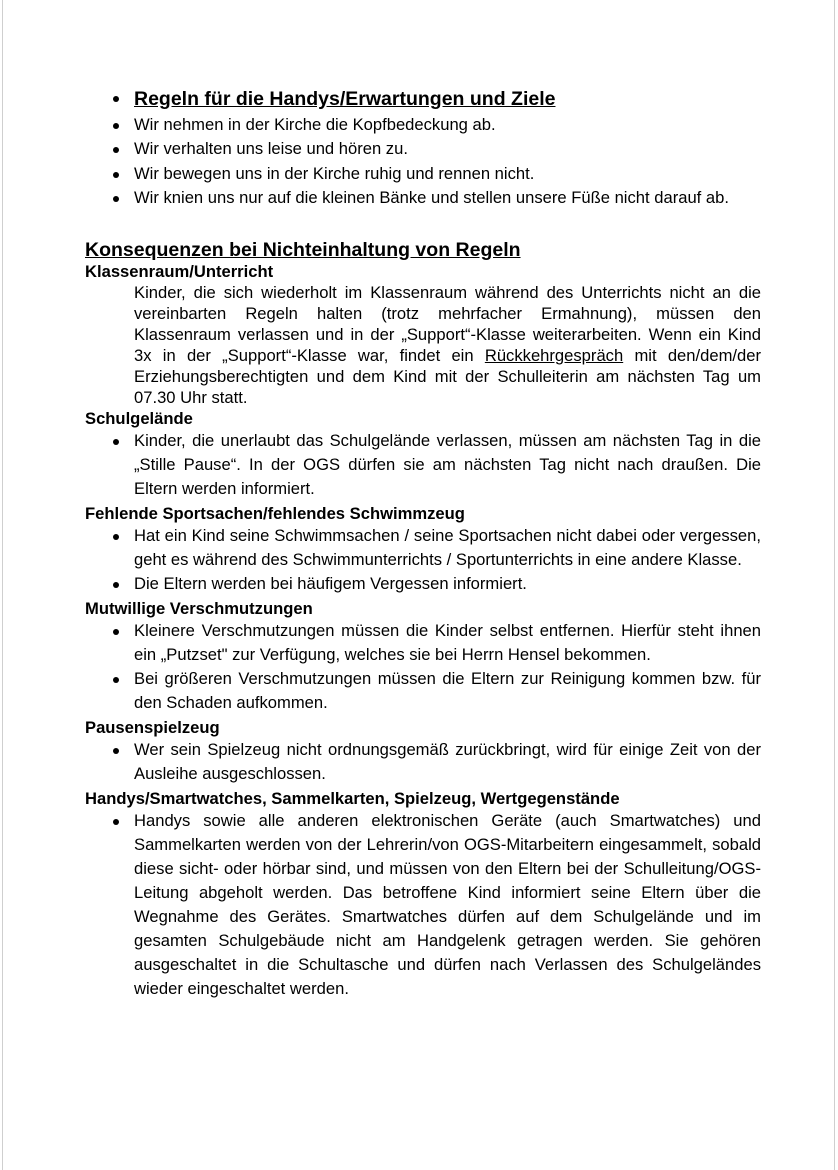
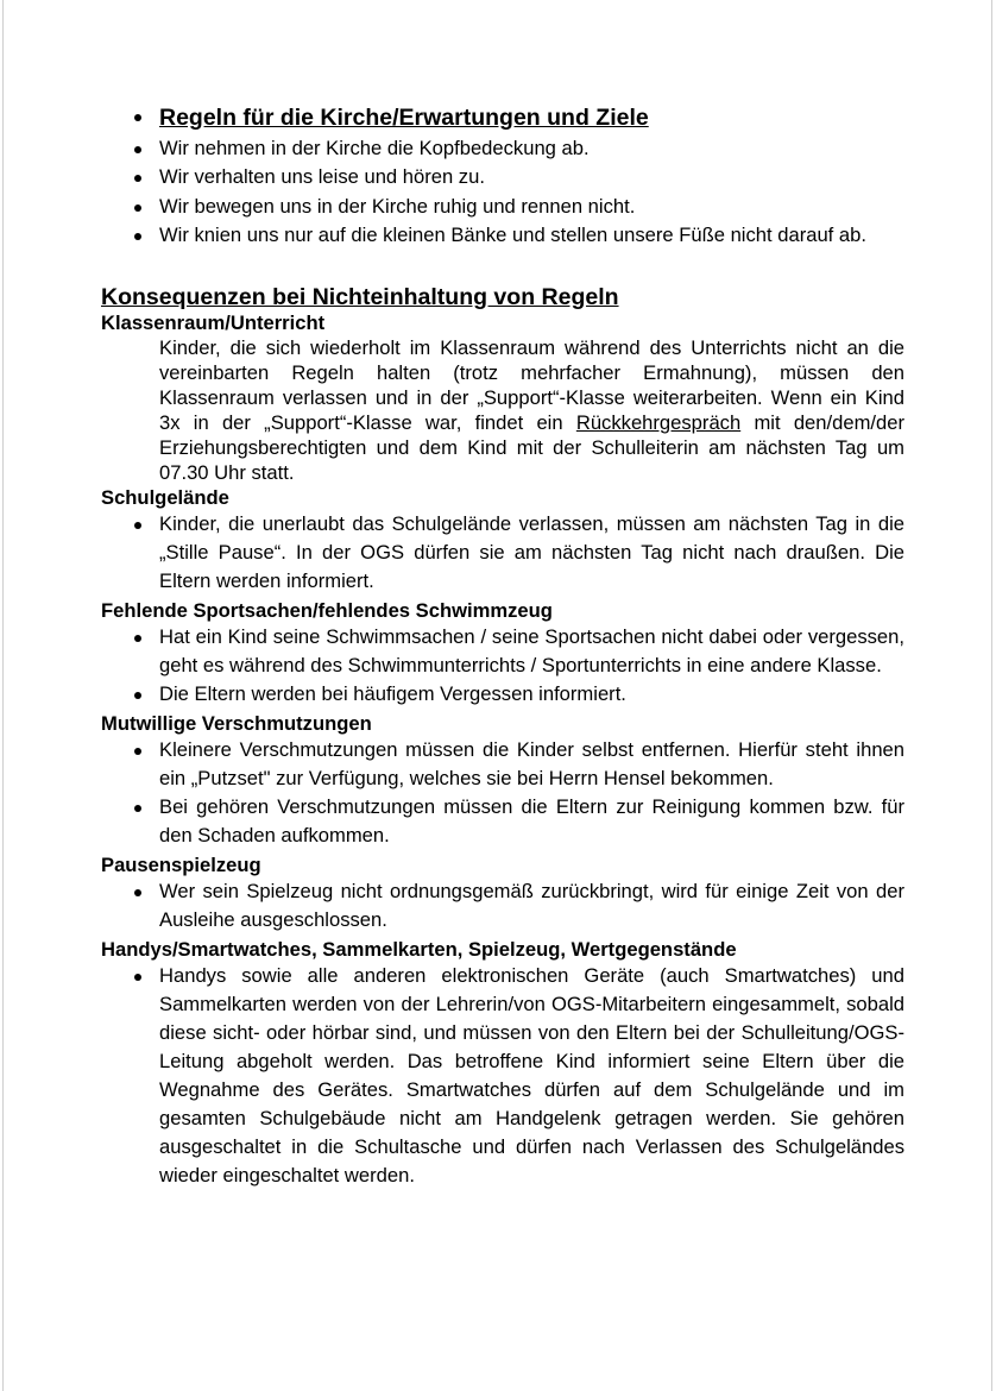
- Regeln für die Handys/Erwartungen und Ziele
+ Regeln für die Kirche/Erwartungen und Ziele
  Wir nehmen in der Kirche die Kopfbedeckung ab.
  Wir verhalten uns leise und hören zu.
  Wir bewegen uns in der Kirche ruhig und rennen nicht.
  Wir knien uns nur auf die kleinen Bänke und stellen unsere Füße nicht darauf ab.
  Konsequenzen bei Nichteinhaltung von Regeln
  Klassenraum/Unterricht
  Kinder, die sich wiederholt im Klassenraum während des Unterrichts nicht an die vereinbarten Regeln halten (trotz mehrfacher Ermahnung), müssen den Klassenraum verlassen und in der „Support“-Klasse weiterarbeiten. Wenn ein Kind 3x in der „Support“-Klasse war, findet ein Rückkehrgespräch mit den/dem/der Erziehungsberechtigten und dem Kind mit der Schulleiterin am nächsten Tag um 07.30 Uhr statt.
  Schulgelände
  Kinder, die unerlaubt das Schulgelände verlassen, müssen am nächsten Tag in die „Stille Pause“. In der OGS dürfen sie am nächsten Tag nicht nach draußen. Die Eltern werden informiert.
  Fehlende Sportsachen/fehlendes Schwimmzeug
  Hat ein Kind seine Schwimmsachen / seine Sportsachen nicht dabei oder vergessen, geht es während des Schwimmunterrichts / Sportunterrichts in eine andere Klasse.
  Die Eltern werden bei häufigem Vergessen informiert.
  Mutwillige Verschmutzungen
  Kleinere Verschmutzungen müssen die Kinder selbst entfernen. Hierfür steht ihnen ein „Putzset" zur Verfügung, welches sie bei Herrn Hensel bekommen.
- Bei größeren Verschmutzungen müssen die Eltern zur Reinigung kommen bzw. für den Schaden aufkommen.
+ Bei gehören Verschmutzungen müssen die Eltern zur Reinigung kommen bzw. für den Schaden aufkommen.
  Pausenspielzeug
  Wer sein Spielzeug nicht ordnungsgemäß zurückbringt, wird für einige Zeit von der Ausleihe ausgeschlossen.
  Handys/Smartwatches, Sammelkarten, Spielzeug, Wertgegenstände
  Handys sowie alle anderen elektronischen Geräte (auch Smartwatches) und Sammelkarten werden von der Lehrerin/von OGS-Mitarbeitern eingesammelt, sobald diese sicht- oder hörbar sind, und müssen von den Eltern bei der Schulleitung/OGS-Leitung abgeholt werden. Das betroffene Kind informiert seine Eltern über die Wegnahme des Gerätes. Smartwatches dürfen auf dem Schulgelände und im gesamten Schulgebäude nicht am Handgelenk getragen werden. Sie gehören ausgeschaltet in die Schultasche und dürfen nach Verlassen des Schulgeländes wieder eingeschaltet werden.
